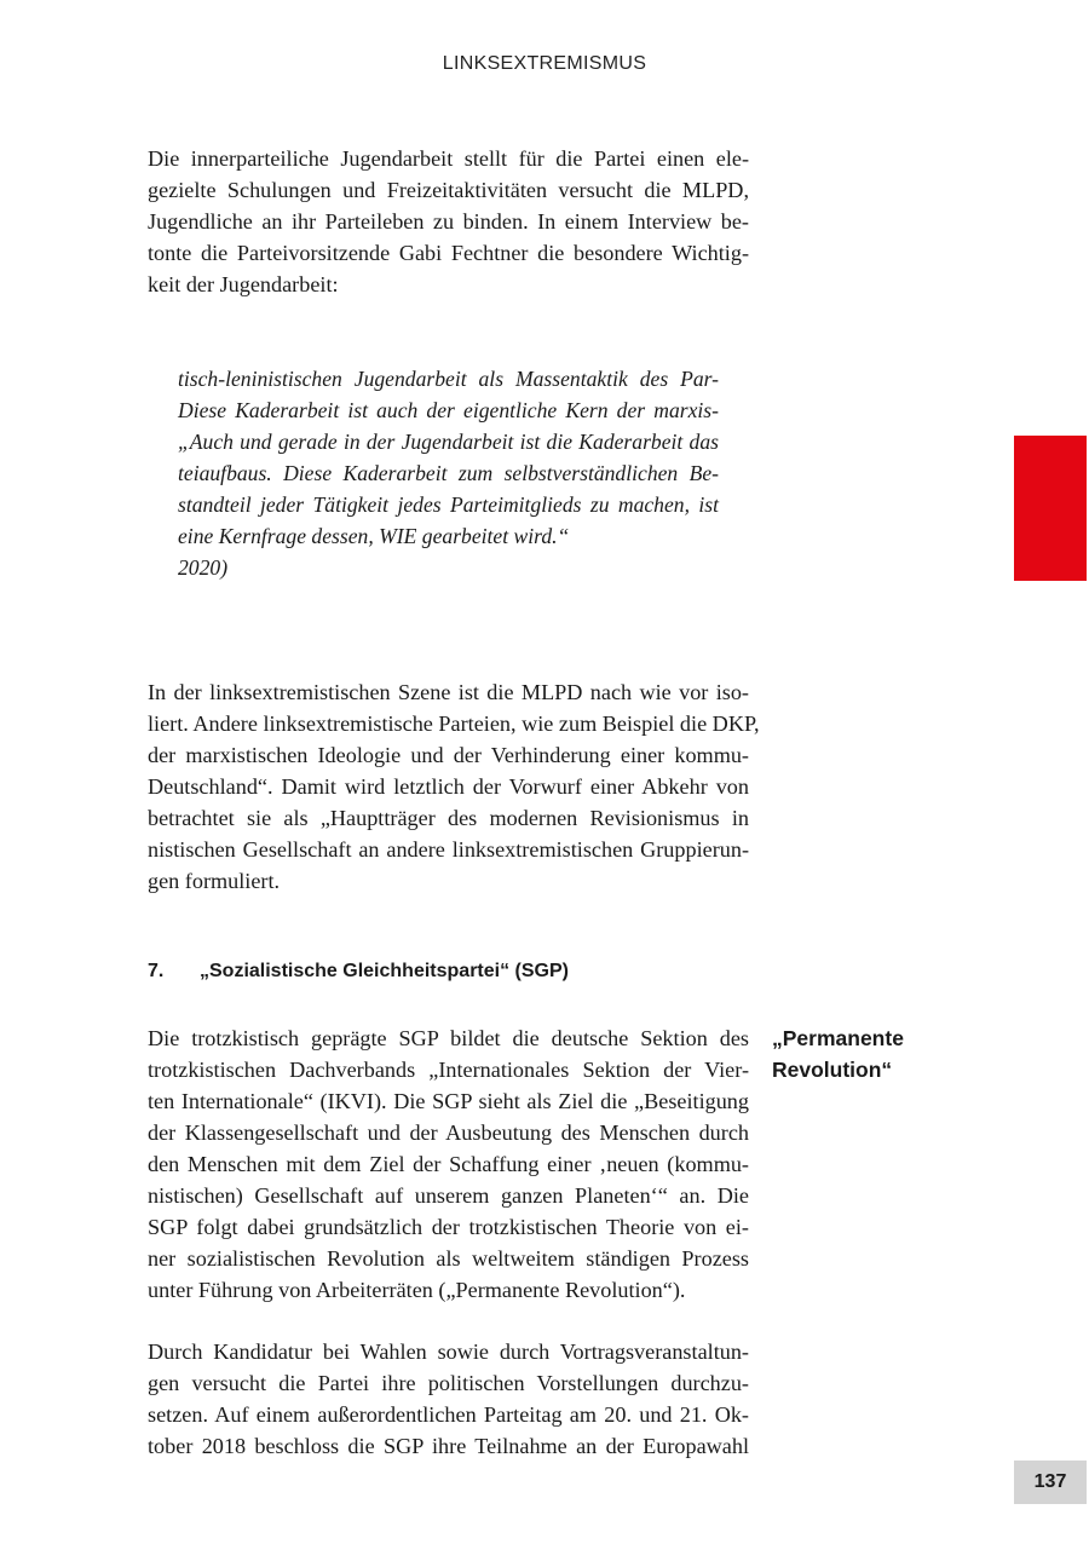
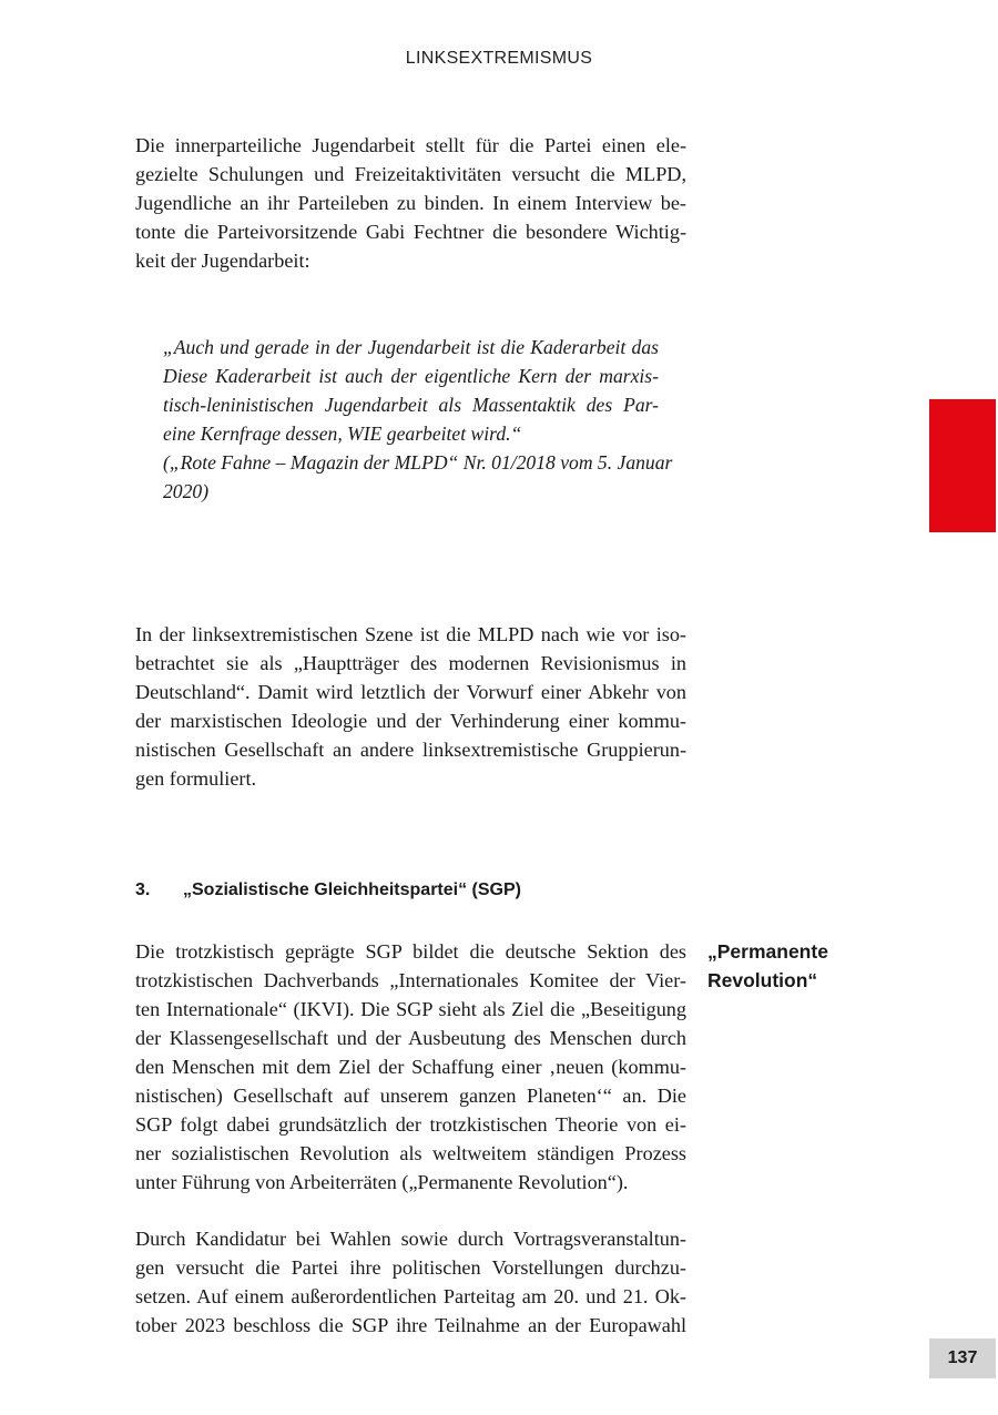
  LINKSEXTREMISMUS
  Die innerparteiliche Jugendarbeit stellt für die Partei einen ele-
  gezielte Schulungen und Freizeitaktivitäten versucht die MLPD,
  Jugendliche an ihr Parteileben zu binden. In einem Interview be-
  tonte die Parteivorsitzende Gabi Fechtner die besondere Wichtig-
  keit der Jugendarbeit:
- tisch-leninistischen Jugendarbeit als Massentaktik des Par-
+ „Auch und gerade in der Jugendarbeit ist die Kaderarbeit das
  Diese Kaderarbeit ist auch der eigentliche Kern der marxis-
- „Auch und gerade in der Jugendarbeit ist die Kaderarbeit das
+ tisch-leninistischen Jugendarbeit als Massentaktik des Par-
- teiaufbaus. Diese Kaderarbeit zum selbstverständlichen Be-
- standteil jeder Tätigkeit jedes Parteimitglieds zu machen, ist
  eine Kernfrage dessen, WIE gearbeitet wird.“
+ („Rote Fahne – Magazin der MLPD“ Nr. 01/2018 vom 5. Januar
  2020)
  In der linksextremistischen Szene ist die MLPD nach wie vor iso-
- liert. Andere linksextremistische Parteien, wie zum Beispiel die DKP,
- der marxistischen Ideologie und der Verhinderung einer kommu-
+ betrachtet sie als „Hauptträger des modernen Revisionismus in
  Deutschland“. Damit wird letztlich der Vorwurf einer Abkehr von
- betrachtet sie als „Hauptträger des modernen Revisionismus in
+ der marxistischen Ideologie und der Verhinderung einer kommu-
- nistischen Gesellschaft an andere linksextremistischen Gruppierun-
+ nistischen Gesellschaft an andere linksextremistische Gruppierun-
  gen formuliert.
- 7. „Sozialistische Gleichheitspartei“ (SGP)
+ 3. „Sozialistische Gleichheitspartei“ (SGP)
  „Permanente
  Revolution“
  Die trotzkistisch geprägte SGP bildet die deutsche Sektion des
- trotzkistischen Dachverbands „Internationales Sektion der Vier-
+ trotzkistischen Dachverbands „Internationales Komitee der Vier-
  ten Internationale“ (IKVI). Die SGP sieht als Ziel die „Beseitigung
  der Klassengesellschaft und der Ausbeutung des Menschen durch
  den Menschen mit dem Ziel der Schaffung einer ‚neuen (kommu-
  nistischen) Gesellschaft auf unserem ganzen Planeten‘“ an. Die
  SGP folgt dabei grundsätzlich der trotzkistischen Theorie von ei-
  ner sozialistischen Revolution als weltweitem ständigen Prozess
  unter Führung von Arbeiterräten („Permanente Revolution“).
  Durch Kandidatur bei Wahlen sowie durch Vortragsveranstaltun-
  gen versucht die Partei ihre politischen Vorstellungen durchzu-
  setzen. Auf einem außerordentlichen Parteitag am 20. und 21. Ok-
- tober 2018 beschloss die SGP ihre Teilnahme an der Europawahl
+ tober 2023 beschloss die SGP ihre Teilnahme an der Europawahl
  137
